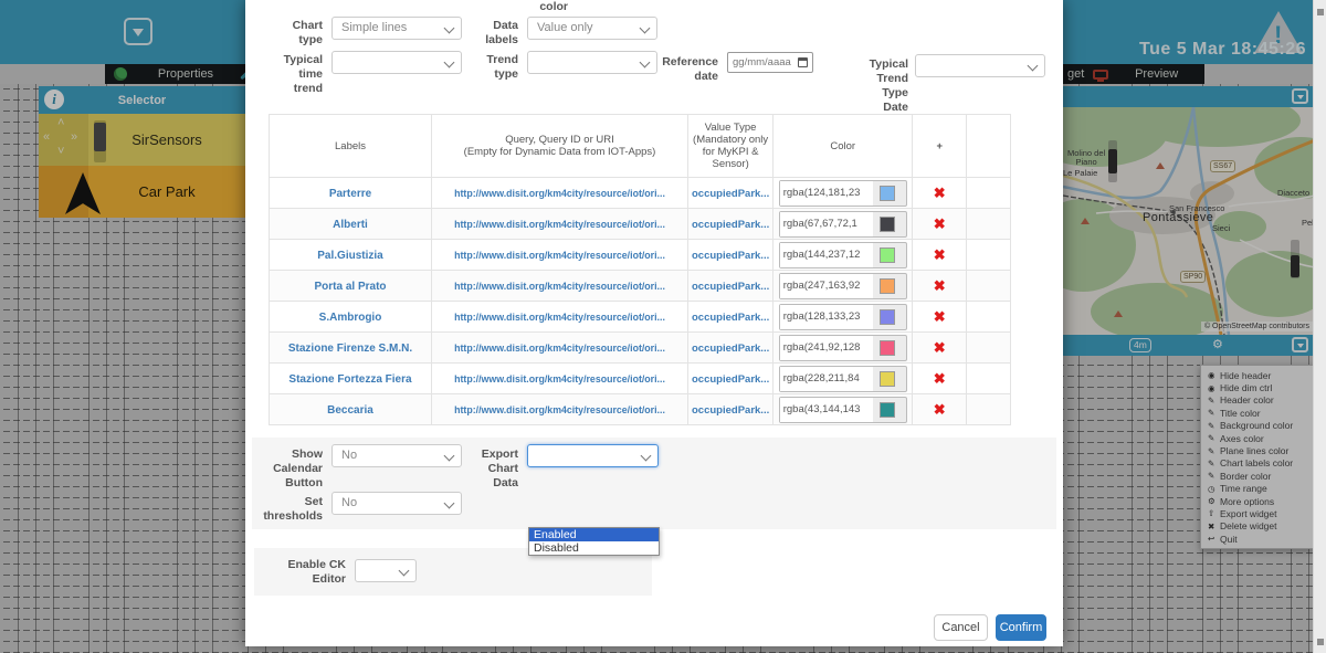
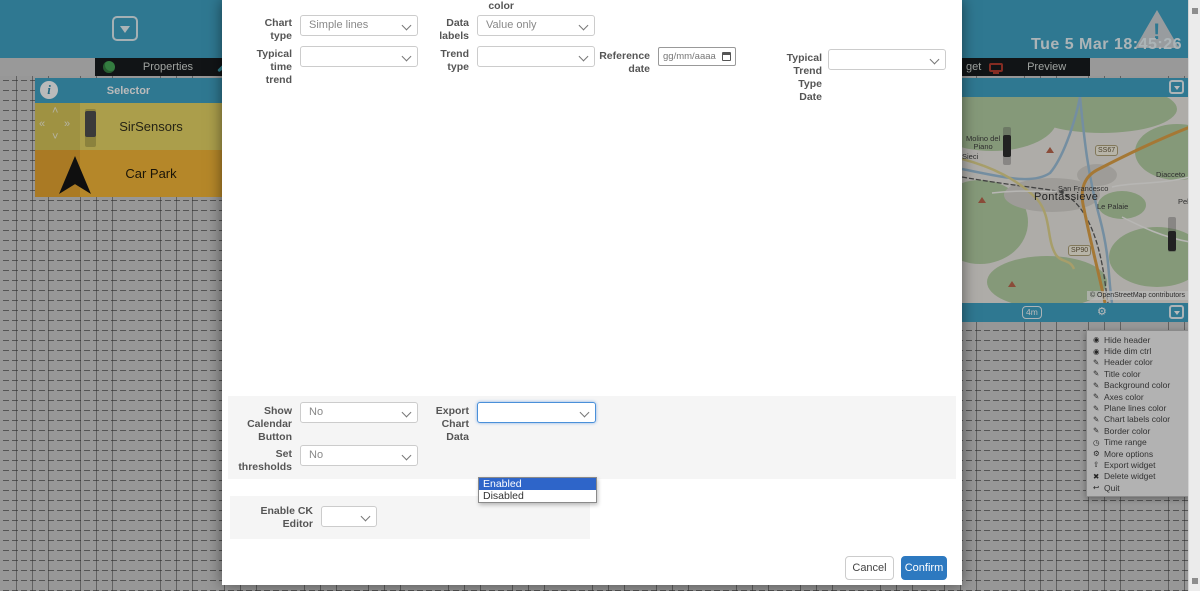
  Tue 5 Mar 18:45:26
  Properties
  get
  Preview
  i
  Selector
  ˄
  ˅
  «
  »
  SirSensors
  Car Park
  Molino del
  Piano
- Le Palaie
+ Sieci
  Diacceto
  San Francesco
  Pontassieve
- Sieci
+ Le Palaie
  4m
  ⚙
  ◉
  Hide header
  ◉
  Hide dim ctrl
  ✎
  Header color
  ✎
  Title color
  ✎
  Background color
  ✎
  Axes color
  ✎
  Plane lines color
  ✎
  Chart labels color
  ✎
  Border color
  ◷
  Time range
  ⚙
  More options
  ⇧
  Export widget
  ✖
  Delete widget
  ↩
  Quit
  color
  Chart type
  Simple lines
  Data labels
  Value only
  Typical time trend
  Trend type
  Reference date
  gg/mm/aaaa
  Typical Trend Type Date
- Labels	Query, Query ID or URI(Empty for Dynamic Data from IOT-Apps)	Value Type (Mandatory only for MyKPI & Sensor)	Color	+
- Parterre	http://www.disit.org/km4city/resource/iot/ori...	occupiedPark...	rgba(124,181,23	✖
- Alberti	http://www.disit.org/km4city/resource/iot/ori...	occupiedPark...	rgba(67,67,72,1	✖
- Pal.Giustizia	http://www.disit.org/km4city/resource/iot/ori...	occupiedPark...	rgba(144,237,12	✖
- Porta al Prato	http://www.disit.org/km4city/resource/iot/ori...	occupiedPark...	rgba(247,163,92	✖
- S.Ambrogio	http://www.disit.org/km4city/resource/iot/ori...	occupiedPark...	rgba(128,133,23	✖
- Stazione Firenze S.M.N.	http://www.disit.org/km4city/resource/iot/ori...	occupiedPark...	rgba(241,92,128	✖
- Stazione Fortezza Fiera	http://www.disit.org/km4city/resource/iot/ori...	occupiedPark...	rgba(228,211,84	✖
- Beccaria	http://www.disit.org/km4city/resource/iot/ori...	occupiedPark...	rgba(43,144,143	✖
  Show Calendar Button
  No
  Export Chart Data
  Set thresholds
  No
  Enable CK Editor
  Enabled
  Disabled
  Cancel
  Confirm
